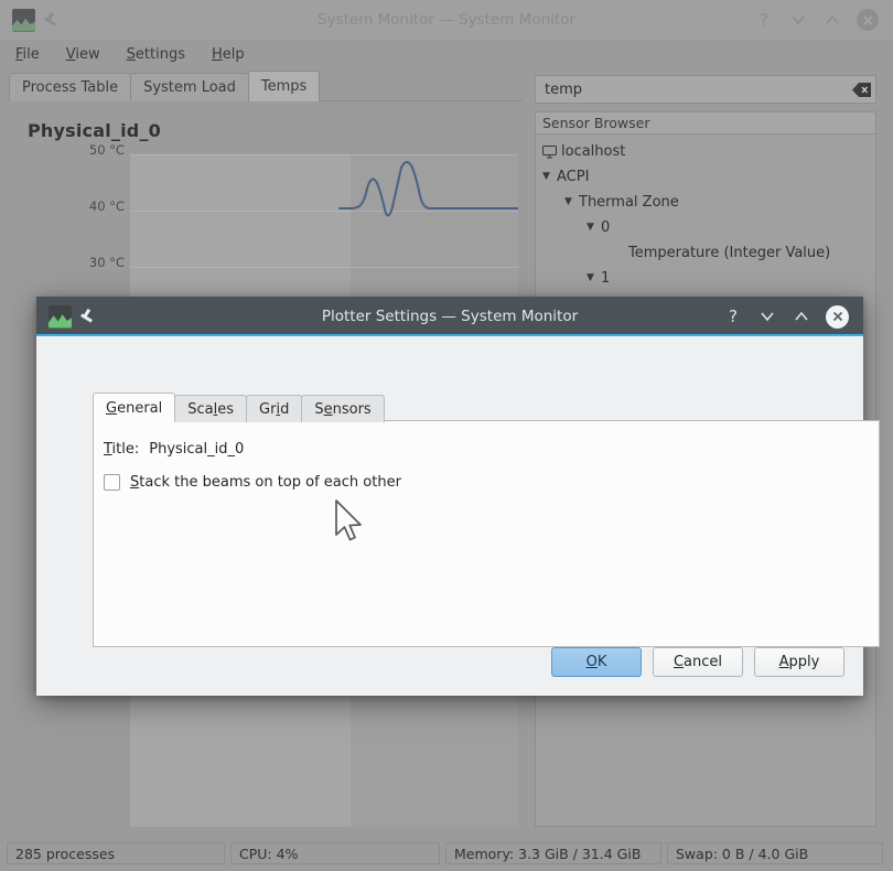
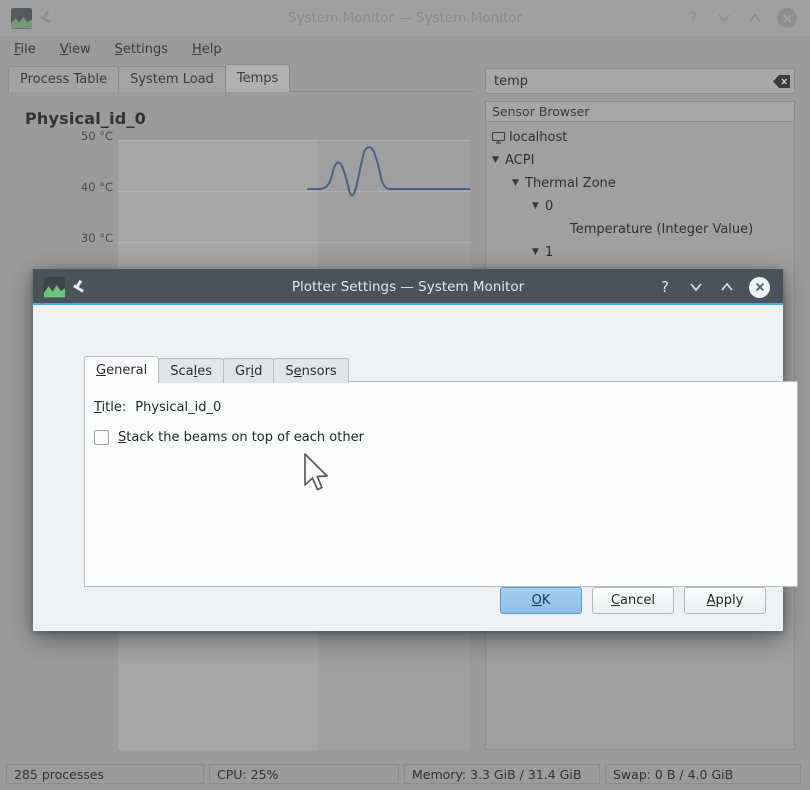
  File
  View
  Settings
  Help
  Process Table
  System Load
  Temps
  Physical_id_0
  50 °C
  40 °C
  30 °C
  temp
  Sensor Browser
  localhost
  ▼
  ACPI
  ▼
  Thermal Zone
  ▼
  0
  Temperature (Integer Value)
  ▼
  1
  285 processes
- CPU: 4%
+ CPU: 25%
  Memory: 3.3 GiB / 31.4 GiB
  Swap: 0 B / 4.0 GiB
  Plotter Settings — System Monitor
  ?
  G
  eneral
  Sca
  l
  es
  Gr
  i
  d
  S
  e
  nsors
  Title:
  Physical_id_0
  Stack the beams on top of each other
  O
  K
  C
  ancel
  A
  pply
